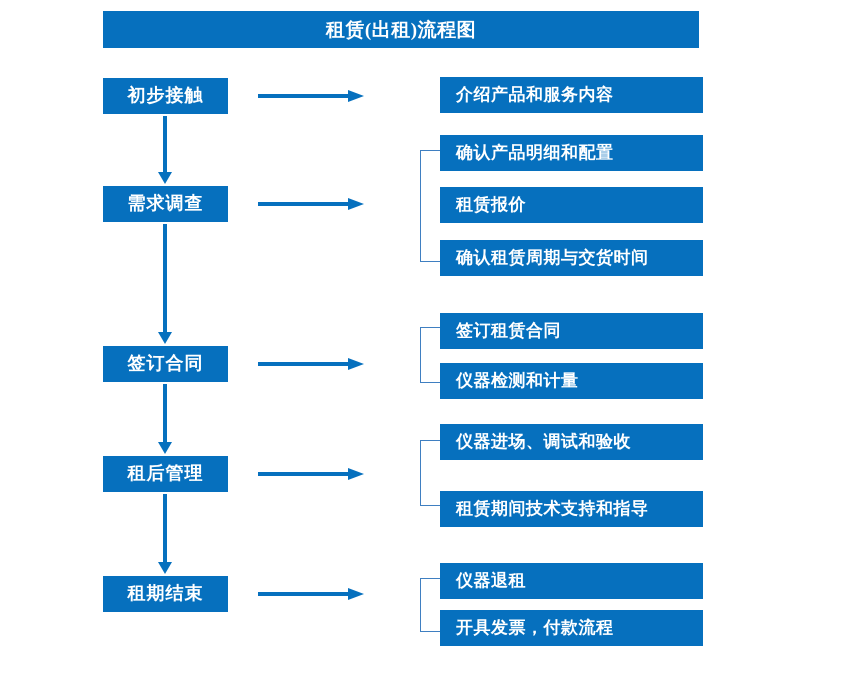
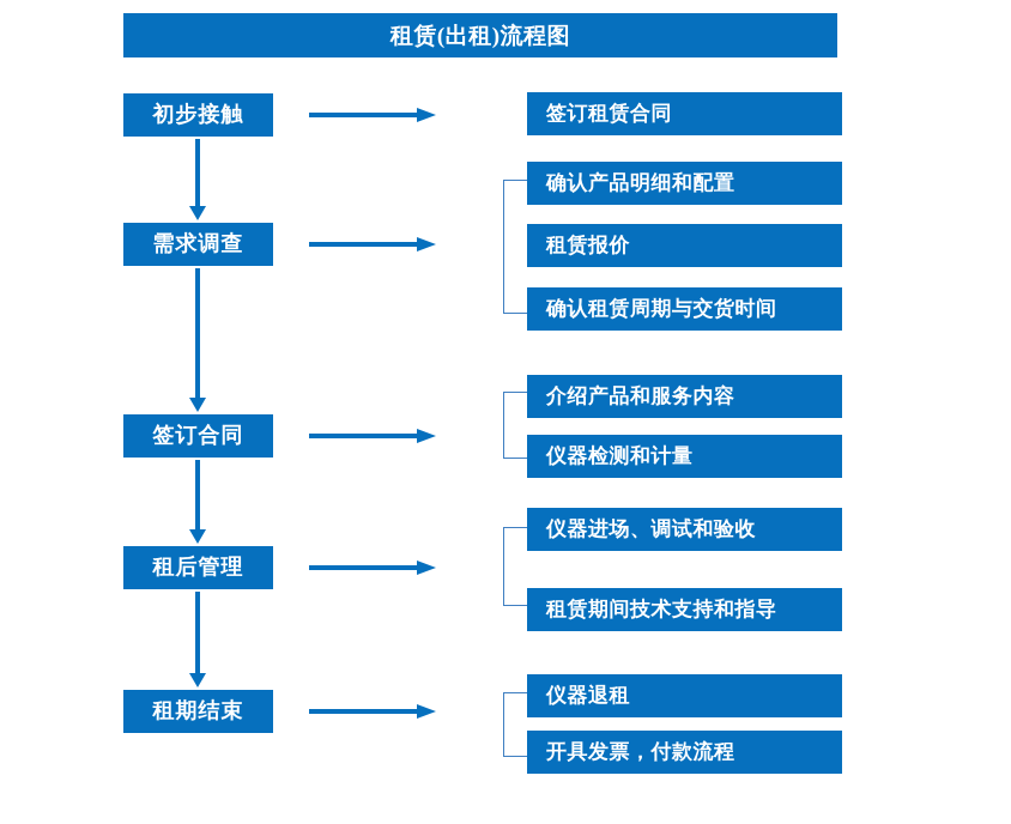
  租赁(出租)流程图
  初步接触
  需求调查
  签订合同
  租后管理
  租期结束
- 介绍产品和服务内容
+ 签订租赁合同
  确认产品明细和配置
  租赁报价
  确认租赁周期与交货时间
- 签订租赁合同
+ 介绍产品和服务内容
  仪器检测和计量
  仪器进场、调试和验收
  租赁期间技术支持和指导
  仪器退租
  开具发票，付款流程
